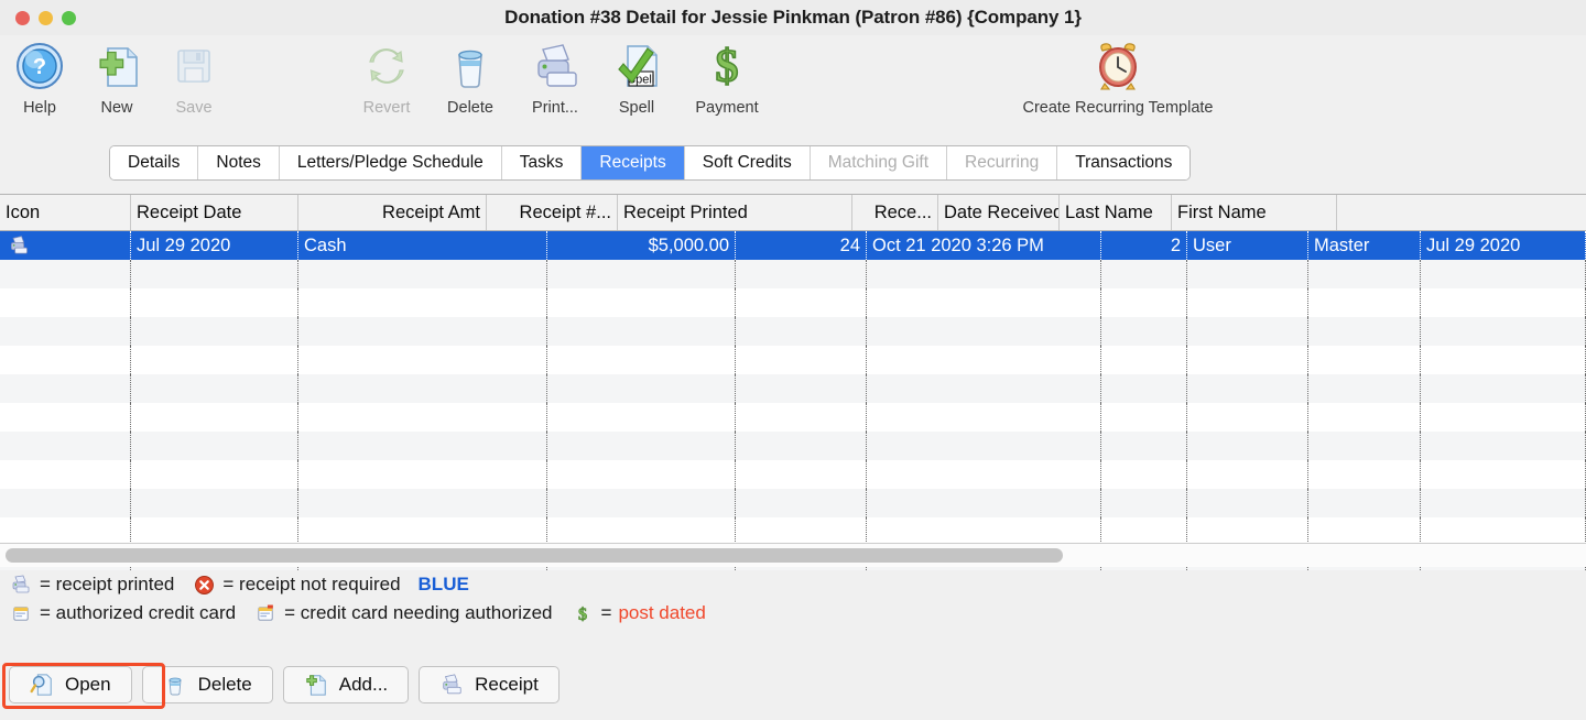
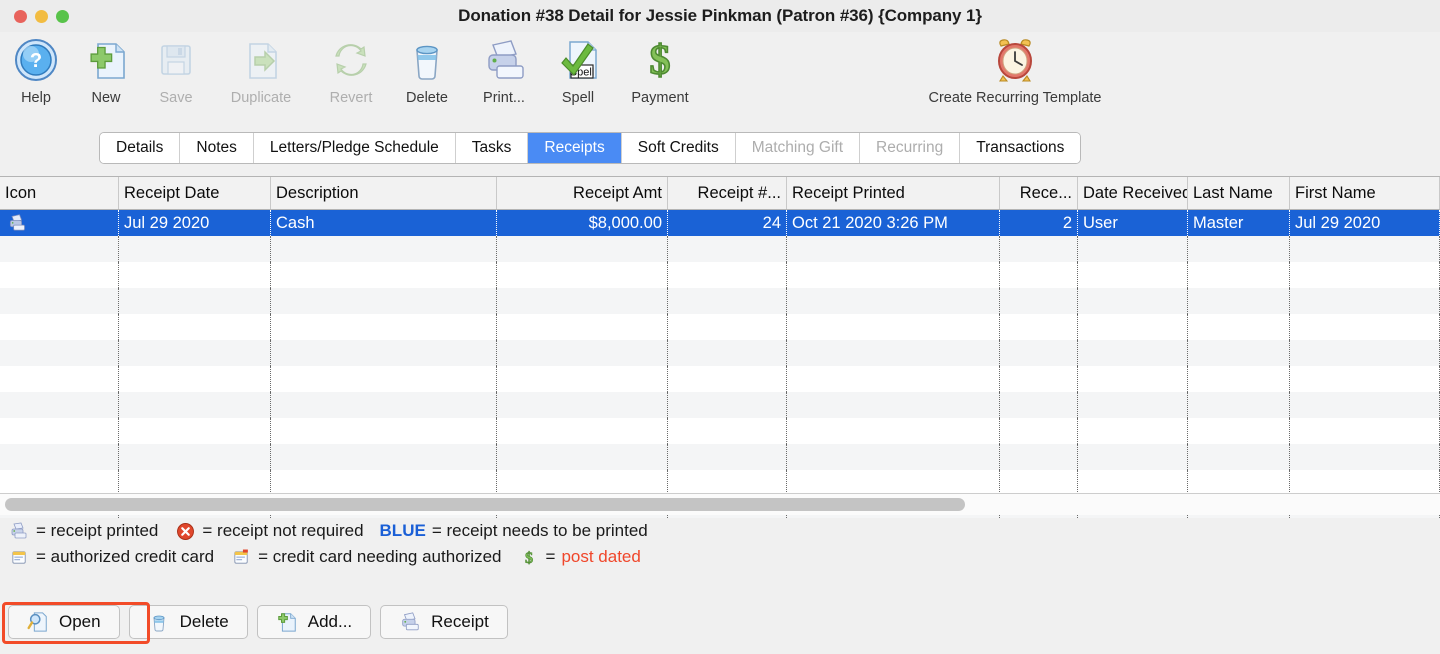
- Donation #38 Detail for Jessie Pinkman (Patron #86) {Company 1}
+ Donation #38 Detail for Jessie Pinkman (Patron #36) {Company 1}
  ?
  Help
  New
  Save
+ Duplicate
  Revert
  Delete
  Print...
  pell
  Spell
  $
  Payment
  Create Recurring Template
  Details
  Notes
  Letters/Pledge Schedule
  Tasks
  Receipts
  Soft Credits
  Matching Gift
  Recurring
  Transactions
  Icon
  Receipt Date
+ Description
  Receipt Amt
  Receipt #...
  Receipt Printed
  Rece...
  Date Received
  Last Name
  First Name
  Jul 29 2020
  Cash
- $5,000.00
+ $8,000.00
  24
  Oct 21 2020 3:26 PM
  2
  User
  Master
  Jul 29 2020
  = receipt printed
  = receipt not required
  BLUE
+ = receipt needs to be printed
  = authorized credit card
  = credit card needing authorized
  $
  =
  post dated
  Open
  Delete
  Add...
  Receipt
